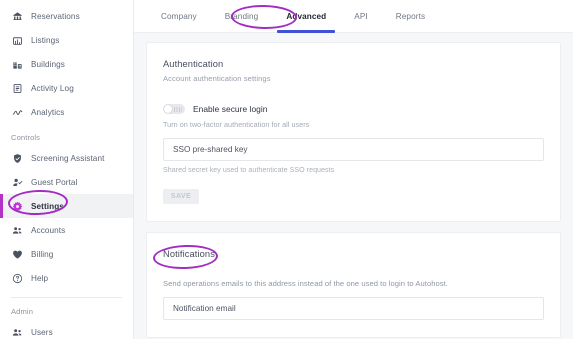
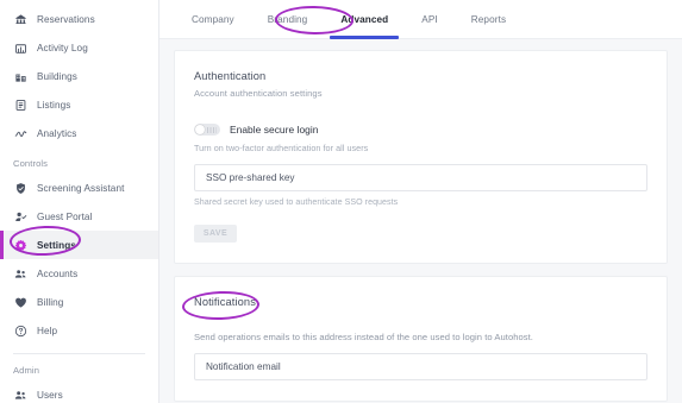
  Reservations
- Listings
+ Activity Log
  Buildings
- Activity Log
+ Listings
  Analytics
  Controls
  Screening Assistant
  Guest Portal
  Settings
  Accounts
  Billing
  Help
  Admin
  Users
  Company
  Branding
  Advanced
  API
  Reports
  Authentication
  Account authentication settings
  Enable secure login
  Turn on two-factor authentication for all users
  SSO pre-shared key
  Shared secret key used to authenticate SSO requests
  Notifications
  Send operations emails to this address instead of the one used to login to Autohost.
  Notification email
